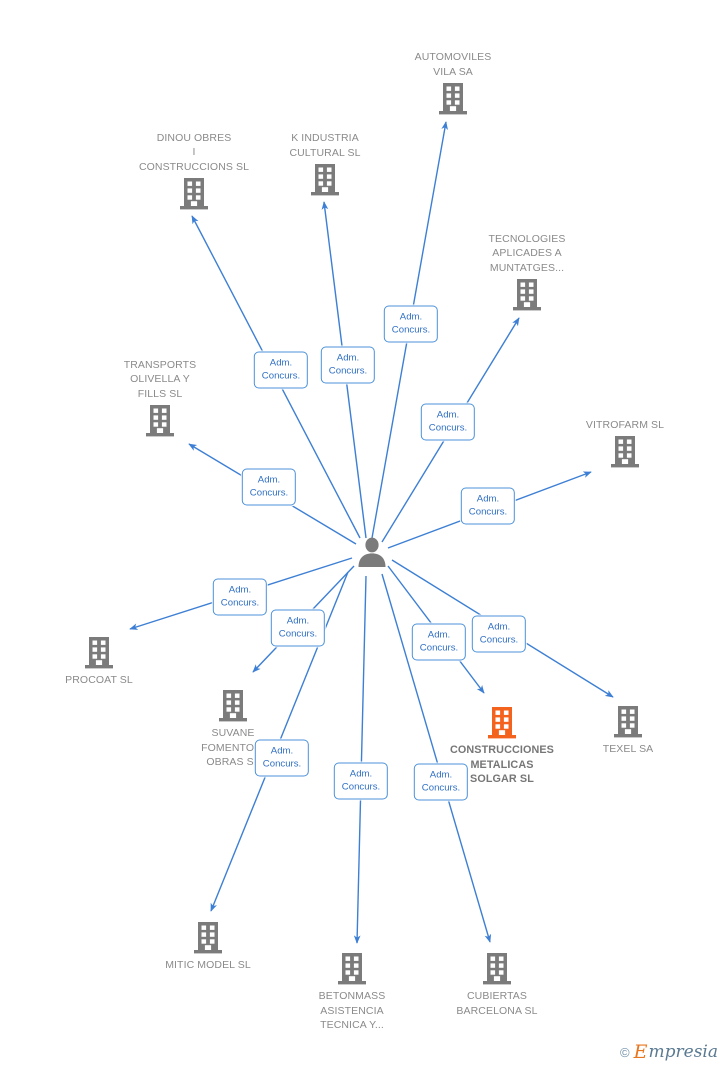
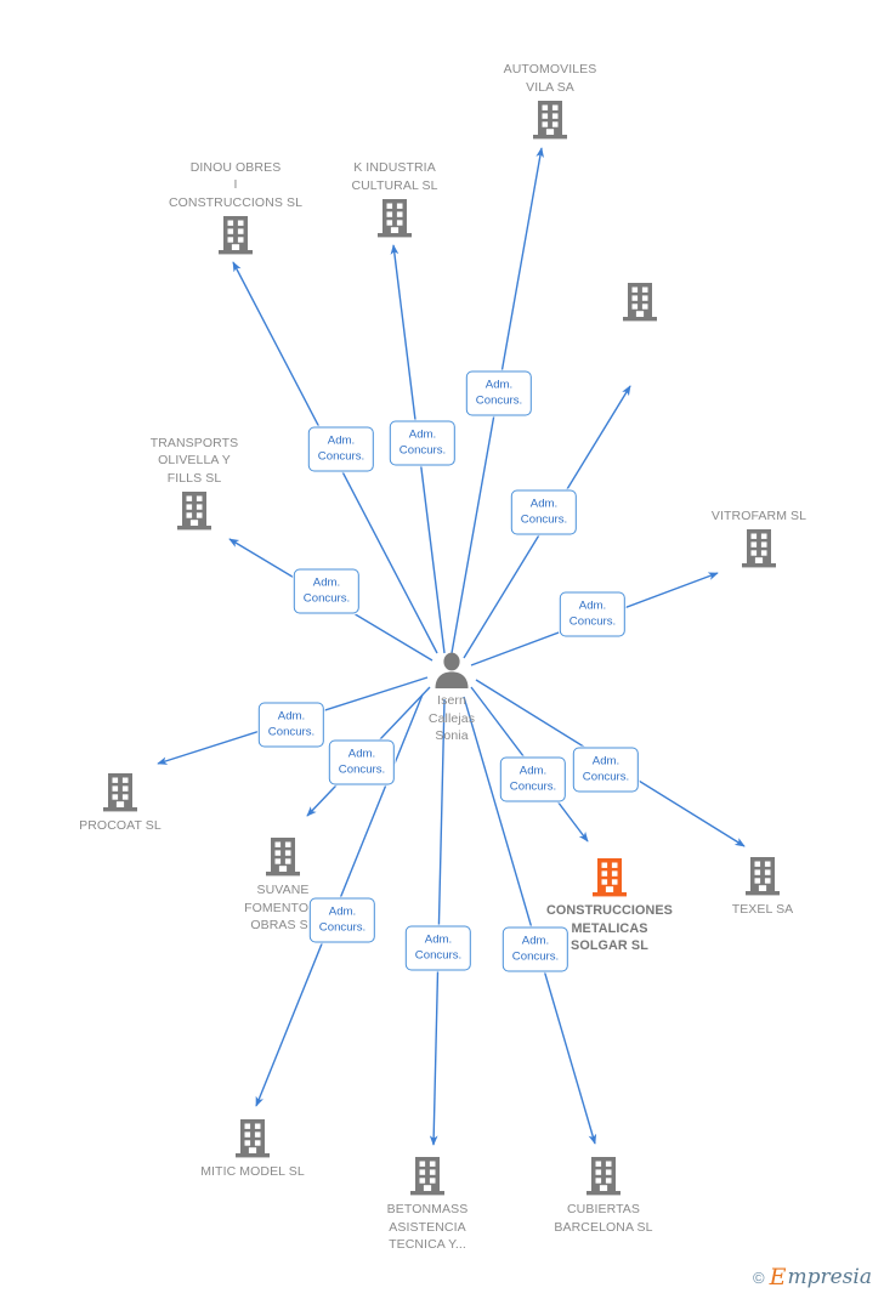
  AUTOMOVILES
  VILA SA
  DINOU OBRES
  I
  CONSTRUCCIONS SL
  K INDUSTRIA
  CULTURAL SL
- TECNOLOGIES
- APLICADES A
- MUNTATGES...
  TRANSPORTS
  OLIVELLA Y
  FILLS SL
  VITROFARM SL
  PROCOAT SL
  SUVANE
  FOMENTO
  OBRAS S
  CONSTRUCCIONES
  METALICAS
  SOLGAR SL
  TEXEL SA
  MITIC MODEL SL
  BETONMASS
  ASISTENCIA
  TECNICA Y...
  CUBIERTAS
  BARCELONA SL
+ Isern
+ Callejas
+ Sonia
  Adm.
  Concurs.
  Adm.
  Concurs.
  Adm.
  Concurs.
  Adm.
  Concurs.
  Adm.
  Concurs.
  Adm.
  Concurs.
  Adm.
  Concurs.
  Adm.
  Concurs.
  Adm.
  Concurs.
  Adm.
  Concurs.
  Adm.
  Concurs.
  Adm.
  Concurs.
  Adm.
  Concurs.
  ©
  E
  mpresia
